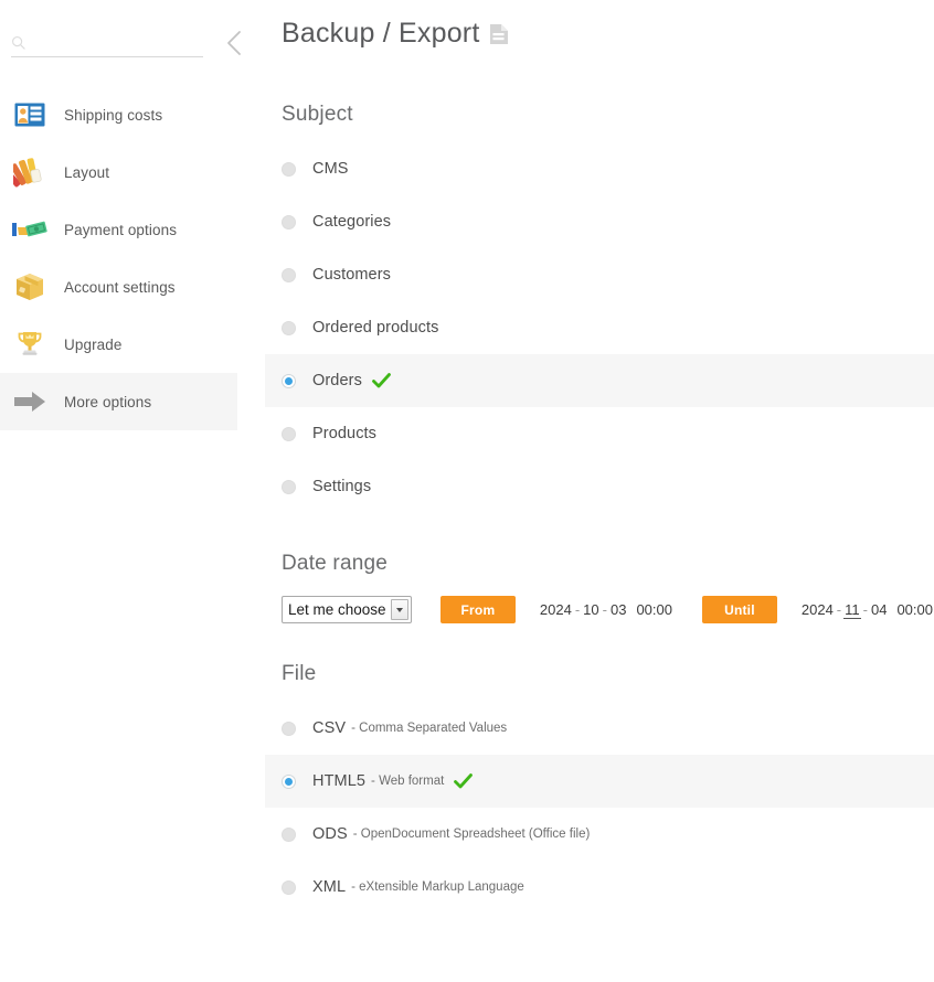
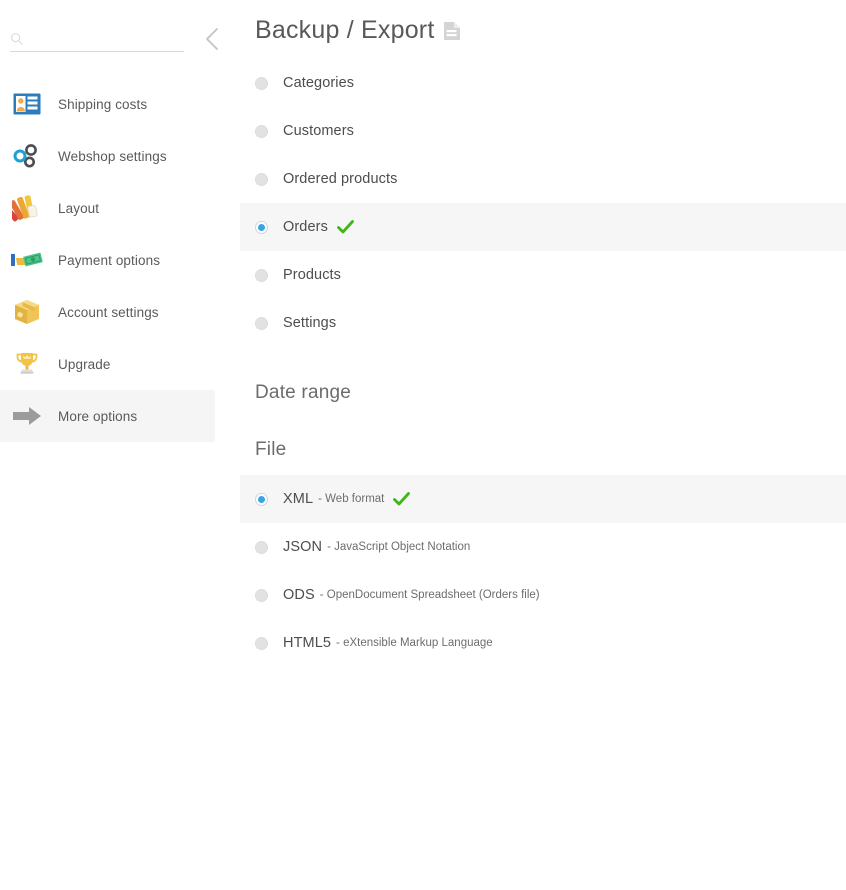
  Shipping costs
+ Webshop settings
  Layout
  Payment options
  Account settings
  Upgrade
  More options
  Backup / Export
- Subject
- CMS
  Categories
  Customers
  Ordered products
  Orders
  Products
  Settings
  Date range
- Let me choose
- From
- 2024 - 10 - 03 00:00
- Until
- 2024 - 11 - 04 00:00
  File
- CSV
- - Comma Separated Values
- HTML5
+ XML
  - Web format
+ JSON
+ - JavaScript Object Notation
  ODS
- - OpenDocument Spreadsheet (Office file)
+ - OpenDocument Spreadsheet (Orders file)
- XML
+ HTML5
  - eXtensible Markup Language
